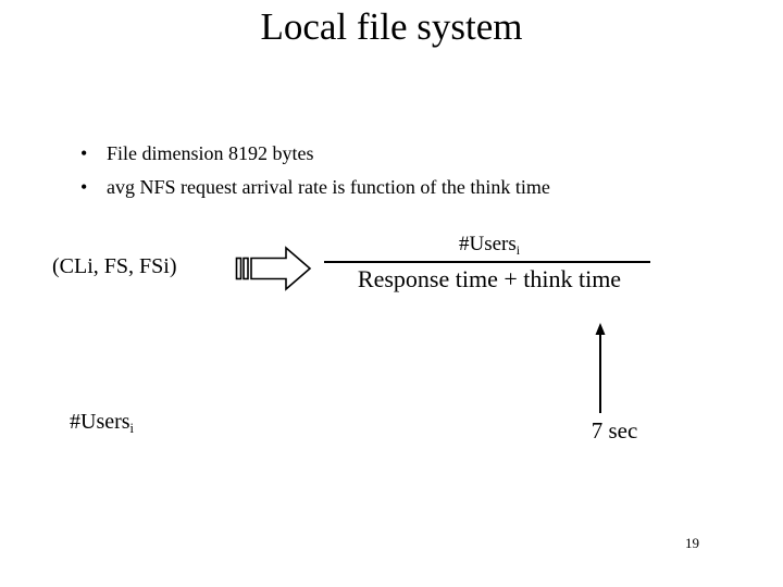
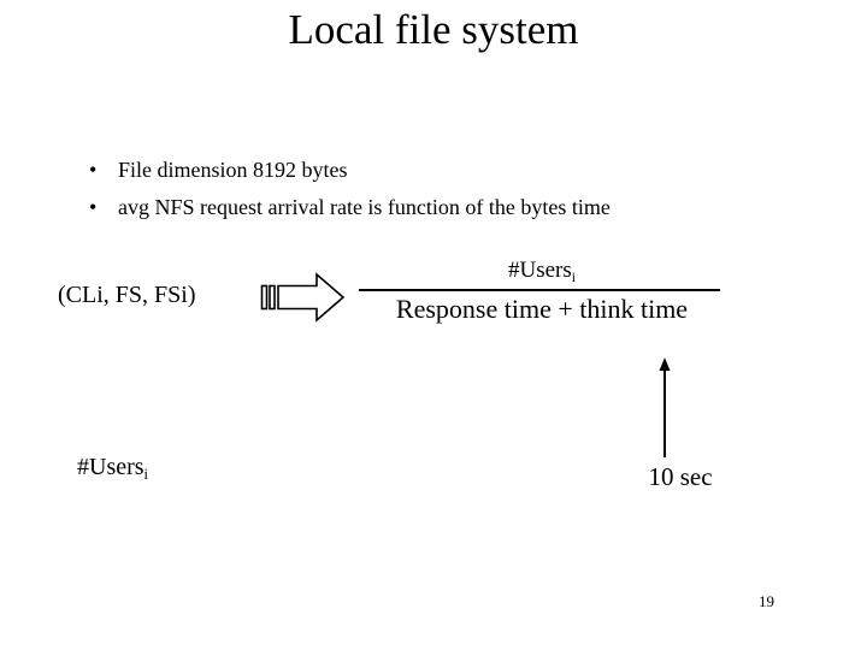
  Local file system
  •
  File dimension 8192 bytes
  •
- avg NFS request arrival rate is function of the think time
+ avg NFS request arrival rate is function of the bytes time
  (CLi, FS, FSi)
  #Usersi
  Response time + think time
- 7 sec
+ 10 sec
  #Usersi
  19
